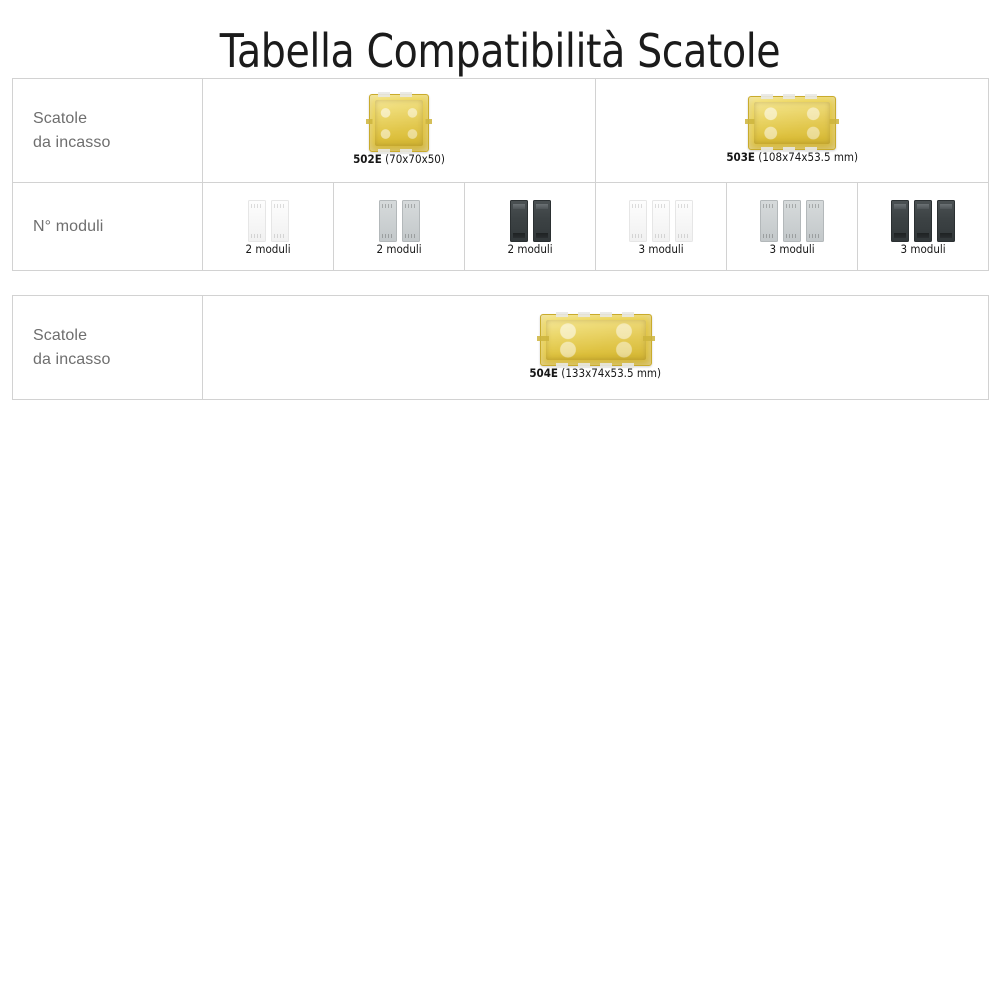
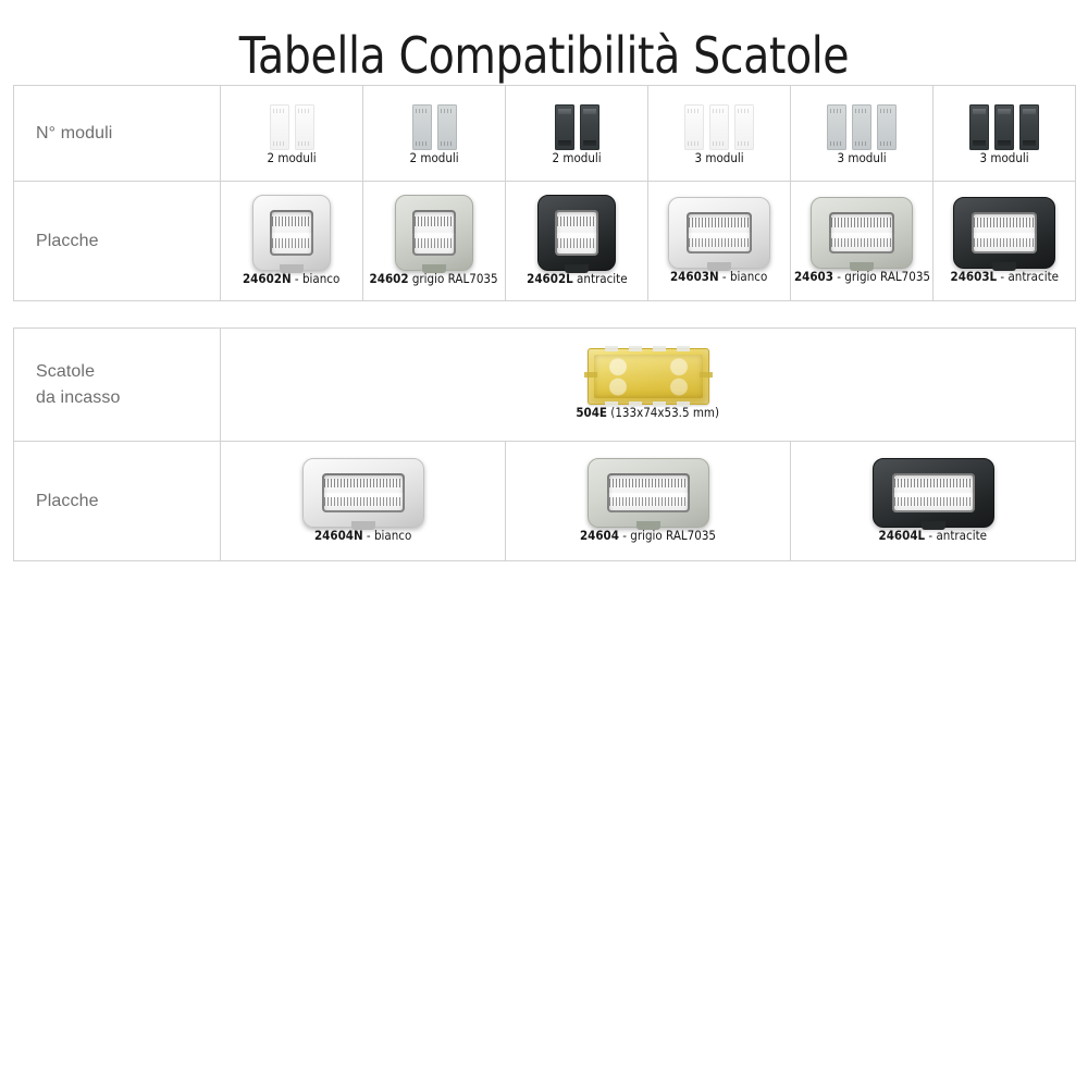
  Tabella Compatibilità Scatole
- Scatole da incasso	502E (70x70x50)	503E (108x74x53.5 mm)
  N° moduli	2 moduli	2 moduli	2 moduli	3 moduli	3 moduli	3 moduli
+ Placche	24602N - bianco	24602 grigio RAL7035	24602L antracite	24603N - bianco	24603 - grigio RAL7035	24603L - antracite
  Scatole da incasso	504E (133x74x53.5 mm)
+ Placche	24604N - bianco	24604 - grigio RAL7035	24604L - antracite
